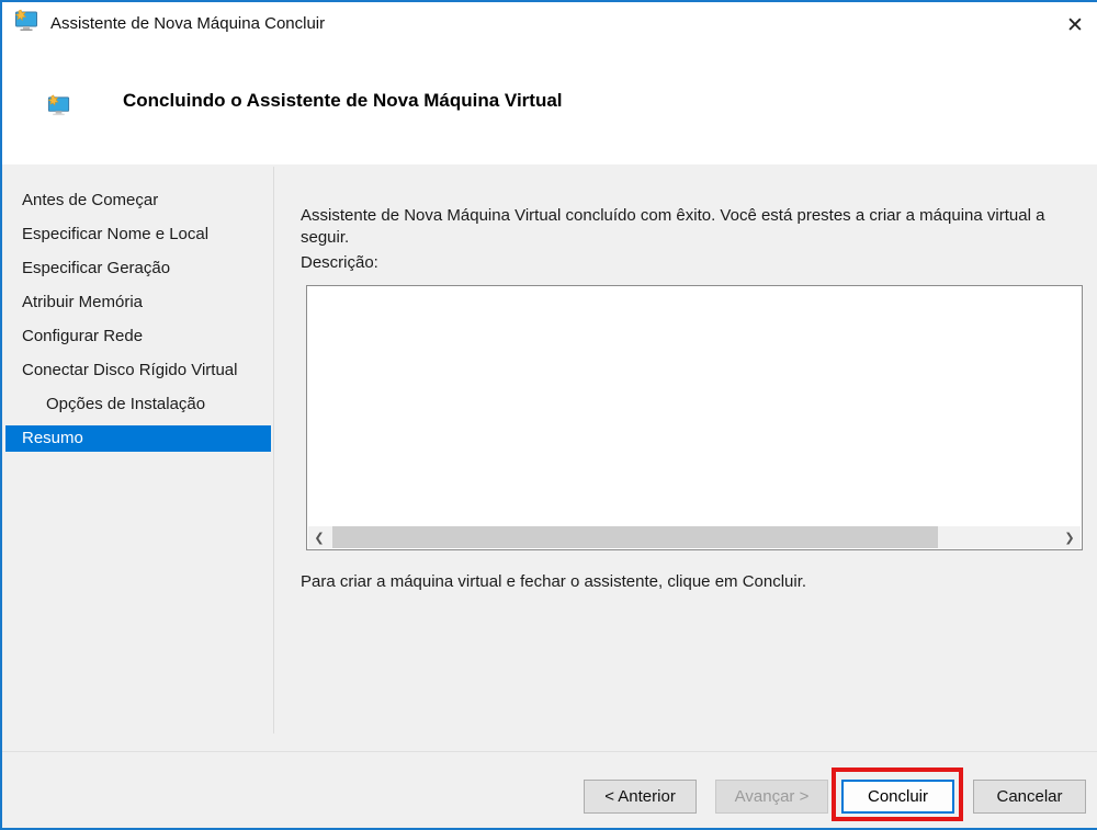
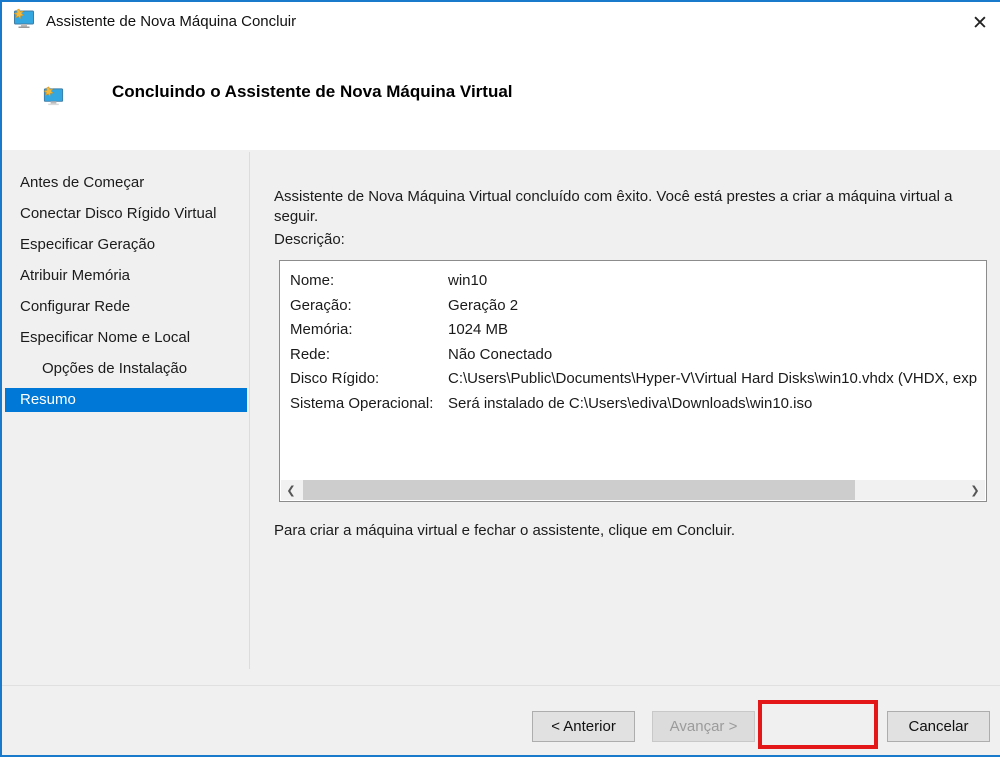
  Assistente de Nova Máquina Concluir
  ✕
  Concluindo o Assistente de Nova Máquina Virtual
  Antes de Começar
- Especificar Nome e Local
+ Conectar Disco Rígido Virtual
  Especificar Geração
  Atribuir Memória
  Configurar Rede
- Conectar Disco Rígido Virtual
+ Especificar Nome e Local
  Opções de Instalação
  Resumo
  Assistente de Nova Máquina Virtual concluído com êxito. Você está prestes a criar a máquina virtual a seguir.
  Descrição:
+ Nome:
+ win10
+ Geração:
+ Geração 2
+ Memória:
+ 1024 MB
+ Rede:
+ Não Conectado
+ Disco Rígido:
+ C:\Users\Public\Documents\Hyper-V\Virtual Hard Disks\win10.vhdx (VHDX, exp
+ Sistema Operacional:
+ Será instalado de C:\Users\ediva\Downloads\win10.iso
  ❮
  ❯
  Para criar a máquina virtual e fechar o assistente, clique em Concluir.
  < Anterior
  Avançar >
- Concluir
  Cancelar
